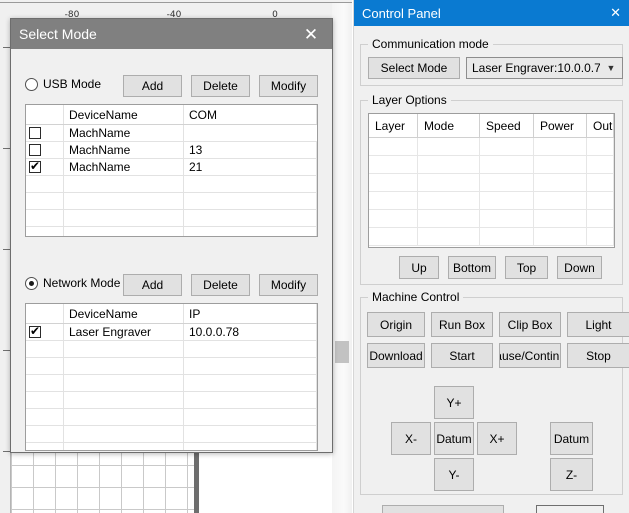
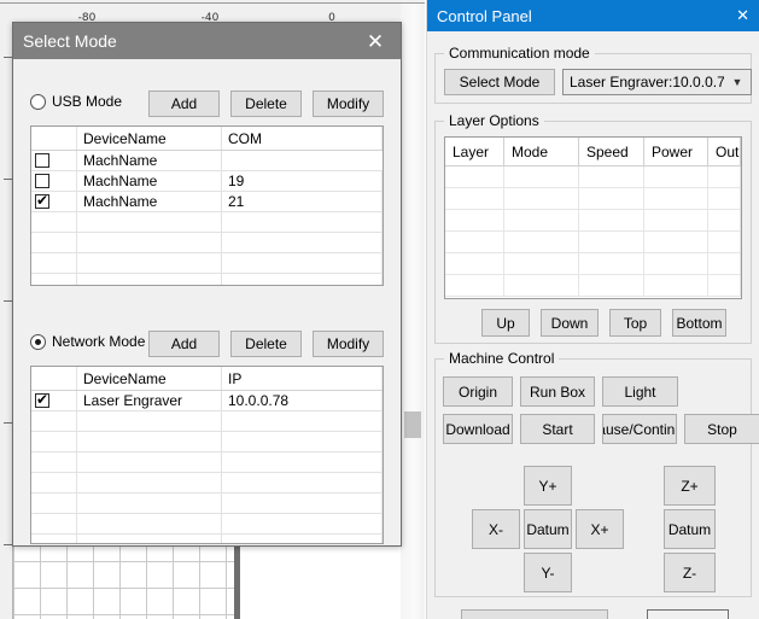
  -80
  -40
  0
  Select Mode
  ✕
  USB Mode
  Add
  Delete
  Modify
  DeviceName
  COM
  MachName
  MachName
- 13
+ 19
  MachName
  21
  Network Mode
  Add
  Delete
  Modify
  DeviceName
  IP
  Laser Engraver
  10.0.0.78
  Control Panel
  ✕
  Communication mode
  Select Mode
  Laser Engraver:10.0.0.7
  ▼
  Layer Options
  Layer
  Mode
  Speed
  Power
  Up
- Bottom
+ Down
  Top
- Down
+ Bottom
  Machine Control
  Origin
  Run Box
- Clip Box
  Light
  Download
  Start
  ause/Contin
  Stop
  Y+
  X-
  Datum
  X+
  Y-
+ Z+
  Datum
  Z-
